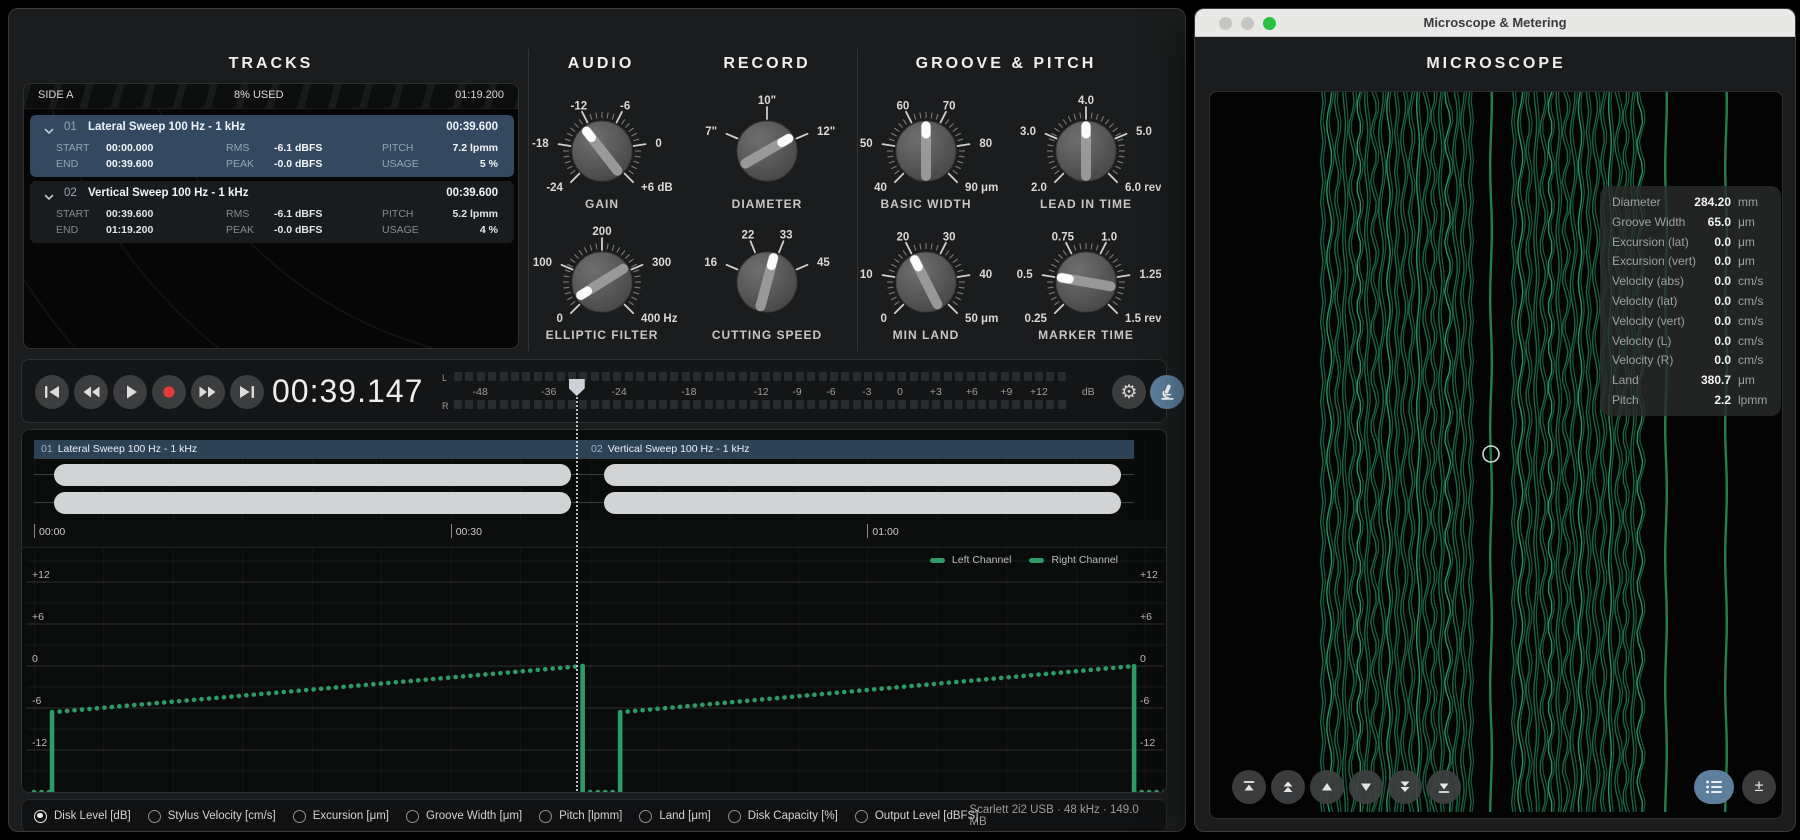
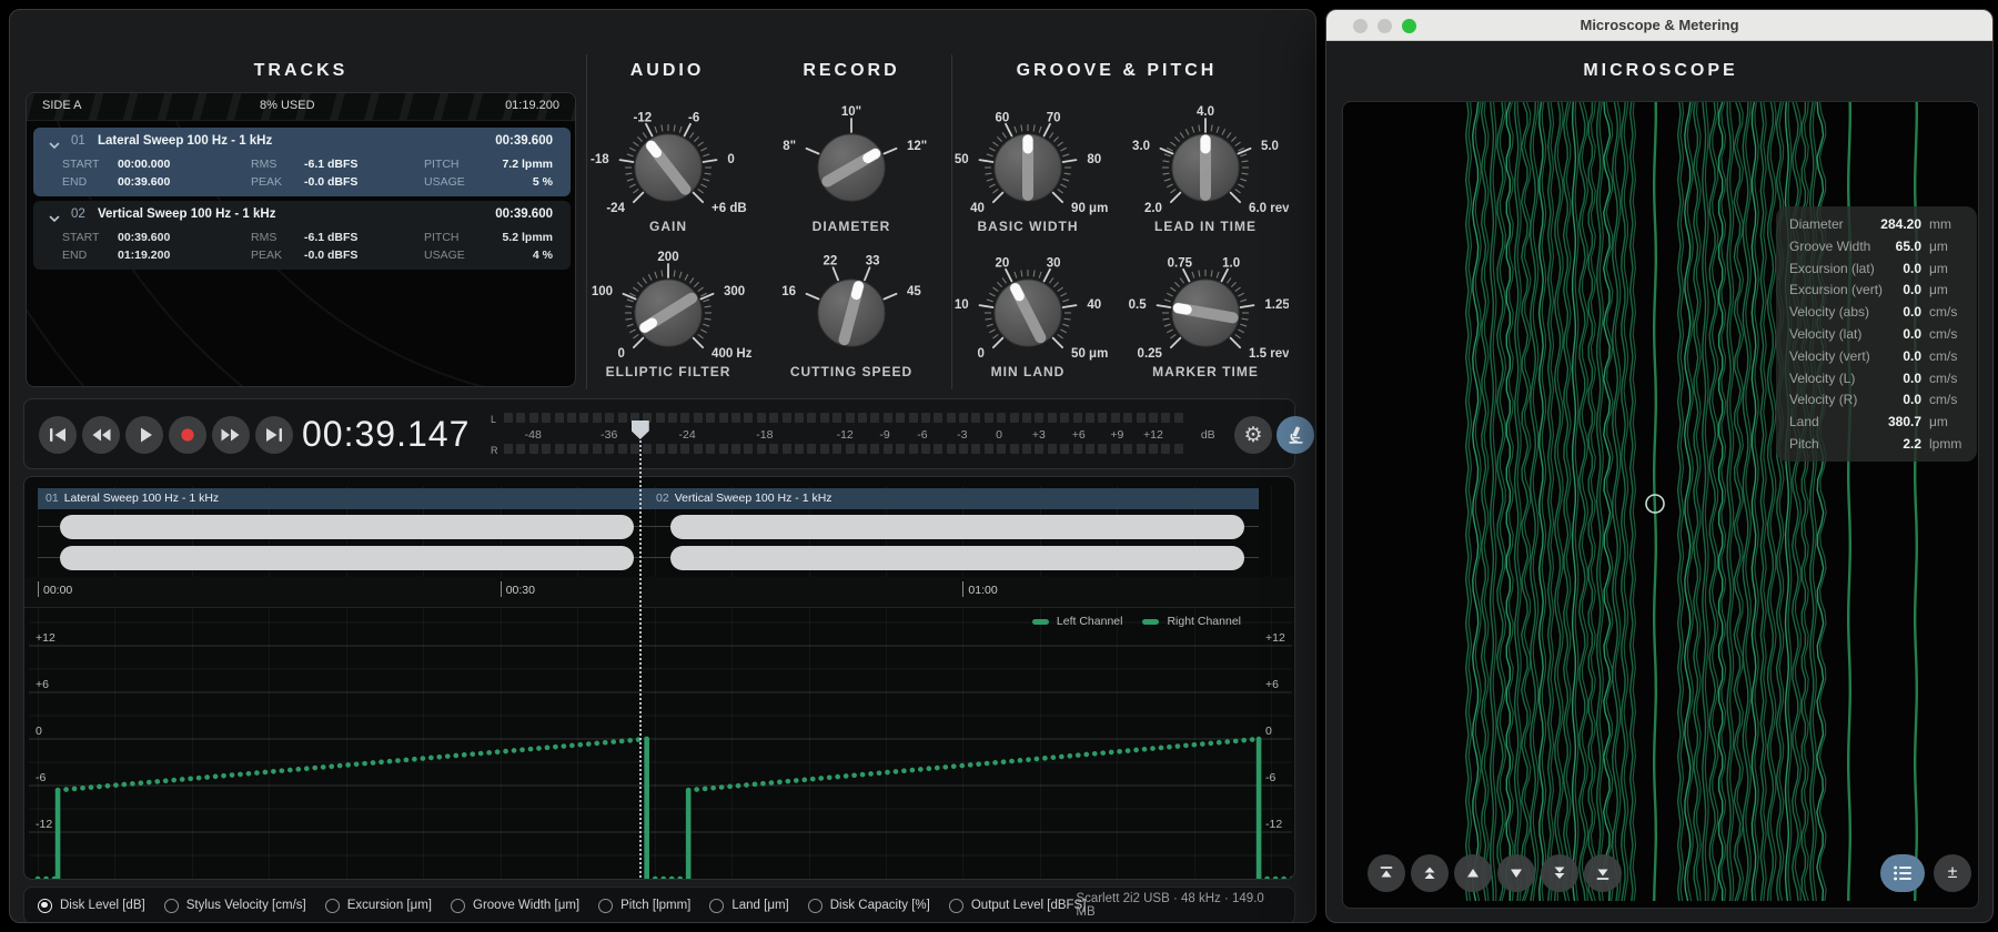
  TRACKS
  AUDIO
  RECORD
  GROOVE & PITCH
  SIDE A
  8% USED
  01:19.200
  01
  Lateral Sweep 100 Hz - 1 kHz
  00:39.600
  START
  00:00.000
  RMS
  -6.1 dBFS
  PITCH
  7.2 lpmm
  END
  00:39.600
  PEAK
  -0.0 dBFS
  USAGE
  5 %
  02
  Vertical Sweep 100 Hz - 1 kHz
  00:39.600
  START
  00:39.600
  RMS
  -6.1 dBFS
  PITCH
  5.2 lpmm
  END
  01:19.200
  PEAK
  -0.0 dBFS
  USAGE
  4 %
  -24
  -18
  -12
  -6
  0
  +6 dB
  GAIN
- 7"
+ 8"
  10"
  12"
  DIAMETER
  0
  100
  200
  300
  400 Hz
  ELLIPTIC FILTER
  16
  22
  33
  45
  CUTTING SPEED
  40
  50
  60
  70
  80
  90 μm
  BASIC WIDTH
  2.0
  3.0
  4.0
  5.0
  6.0 rev
  LEAD IN TIME
  0
  10
  20
  30
  40
  50 μm
  MIN LAND
  0.25
  0.5
  0.75
  1.0
  1.25
  1.5 rev
  MARKER TIME
  00:39.147
  L
  R
  -48
  -36
  -24
  -18
  -12
  -9
  -6
  -3
  0
  +3
  +6
  +9
  +12
  dB
  ⚙
  +12
  +12
  +6
  +6
  0
  0
  -6
  -6
  -12
  -12
  Left Channel
  Right Channel
  01 Lateral Sweep 100 Hz - 1 kHz
  02 Vertical Sweep 100 Hz - 1 kHz
  00:00
  00:30
  01:00
  Disk Level [dB]
  Stylus Velocity [cm/s]
  Excursion [μm]
  Groove Width [μm]
  Pitch [lpmm]
  Land [μm]
  Disk Capacity [%]
  Output Level [dBFS]
  Scarlett 2i2 USB · 48 kHz · 149.0 MB
  Microscope & Metering
  MICROSCOPE
  Diameter
  284.20
  mm
  Groove Width
  65.0
  μm
  Excursion (lat)
  0.0
  μm
  Excursion (vert)
  0.0
  μm
  Velocity (abs)
  0.0
  cm/s
  Velocity (lat)
  0.0
  cm/s
  Velocity (vert)
  0.0
  cm/s
  Velocity (L)
  0.0
  cm/s
  Velocity (R)
  0.0
  cm/s
  Land
  380.7
  μm
  Pitch
  2.2
  lpmm
  ±
